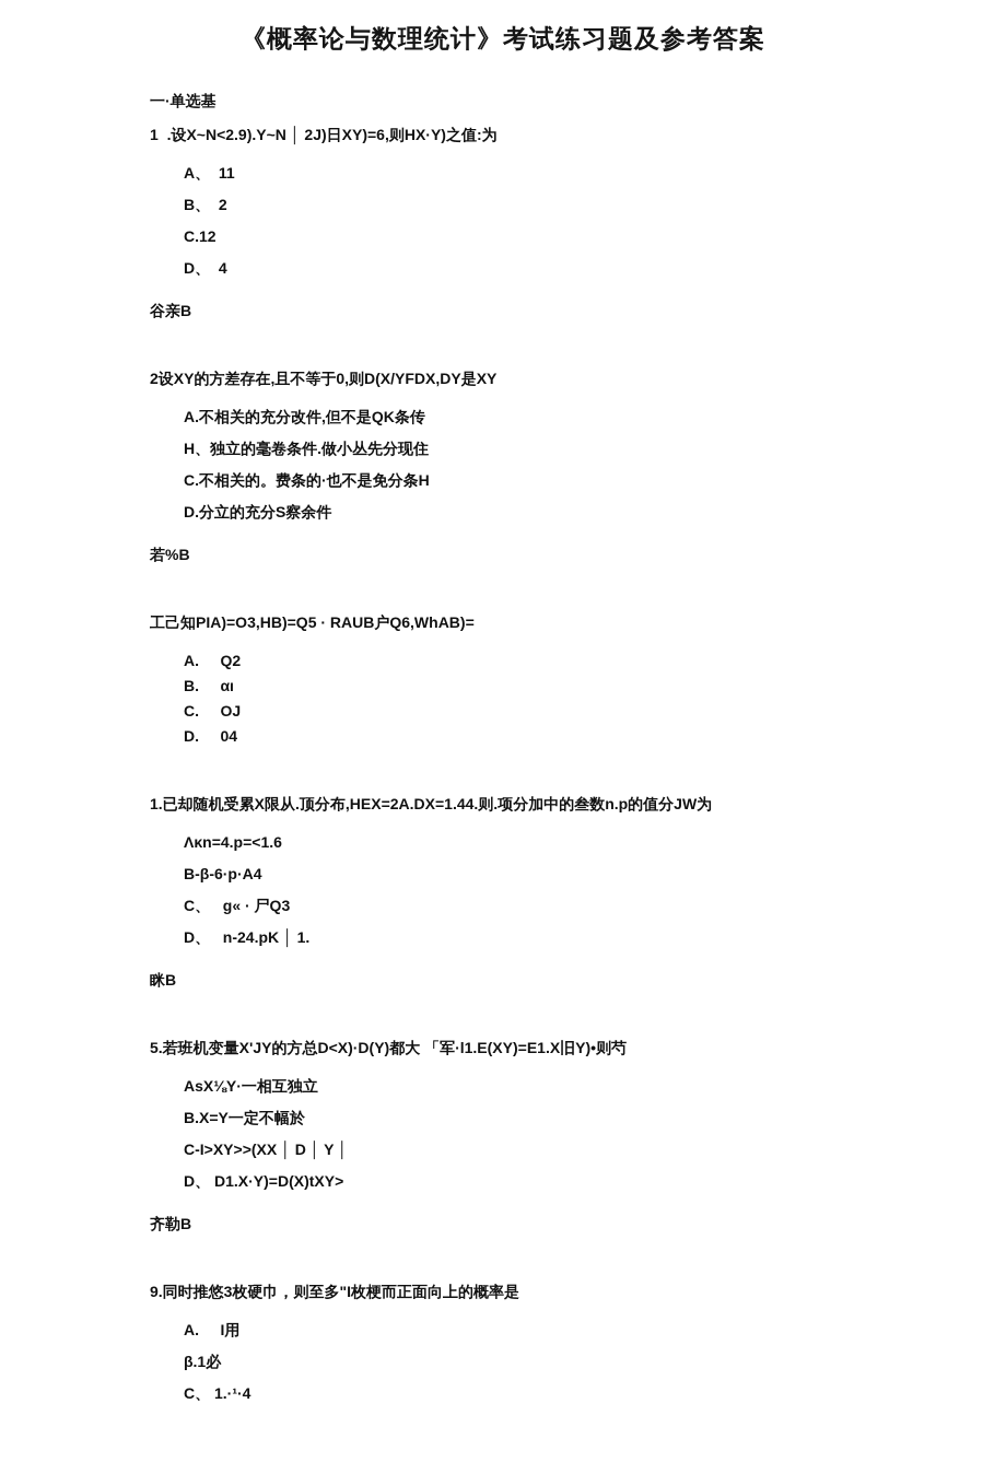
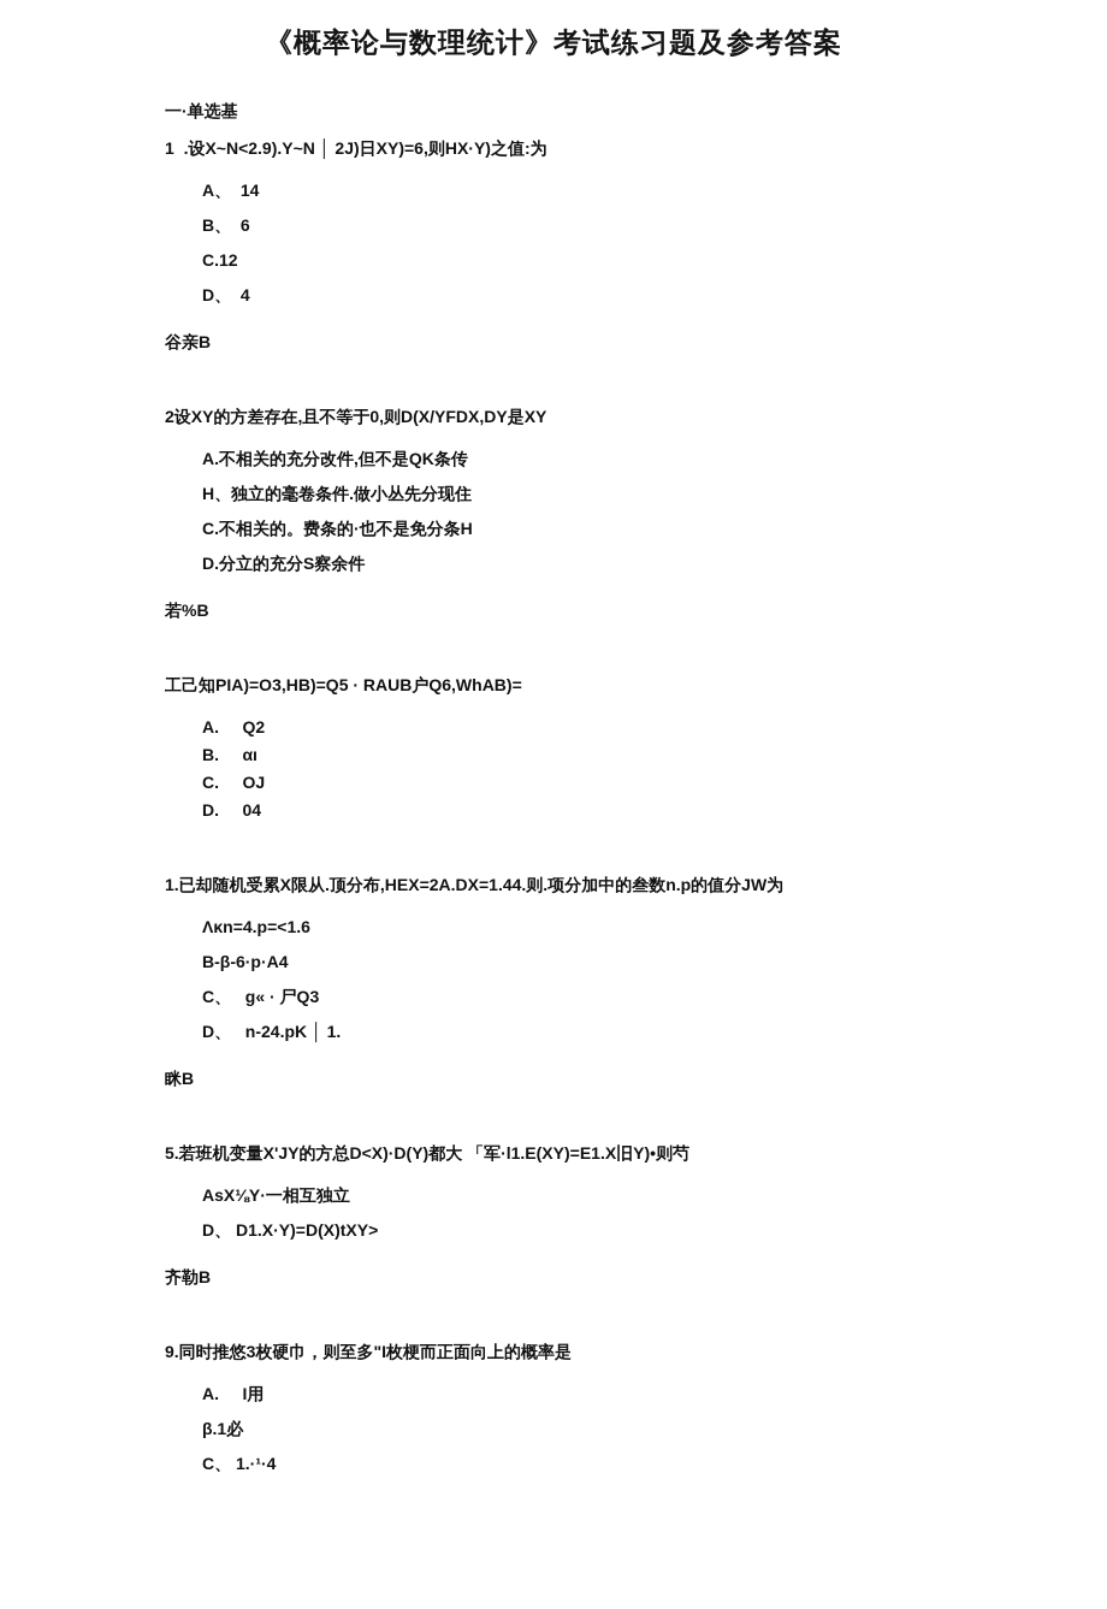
  《概率论与数理统计》考试练习题及参考答案
  一·单选基
  1 .设X~N<2.9).Y~N │ 2J)日XY)=6,则HX·Y)之值:为
- A、 11
+ A、 14
- B、 2
+ B、 6
  C.12
  D、 4
  谷亲B
  2设XY的方差存在,且不等于0,则D(X/YFDX,DY是XY
  A.不相关的充分改件,但不是QK条传
  H、独立的毫卷条件.做小丛先分现住
  C.不相关的。费条的·也不是免分条H
  D.分立的充分S察余件
  若%B
  工己知PIA)=O3,HB)=Q5 · RAUB户Q6,WhAB)=
  A. Q2
  B. αı
  C. OJ
  D. 04
  1.已却随机受累X限从.顶分布,HEX=2A.DX=1.44.则.项分加中的叁数n.p的值分JW为
  Λκn=4.p=<1.6
  B-β-6·p·A4
  C、 g« · 尸Q3
  D、 n-24.pK │ 1.
  眯B
  5.若班机变量X'JY的方总D<X)·D(Y)都大 「军·l1.E(XY)=E1.X旧Y)•则芍
  AsX⅛Y·一相互独立
- B.X=Y一定不幅於
- C-I>XY>>(XX │ D │ Y │
  D、 D1.X·Y)=D(X)tXY>
  齐勒B
  9.同时推悠3枚硬巾，则至多"I枚梗而正面向上的概率是
  A. I用
  β.1必
  C、 1.·¹·4
